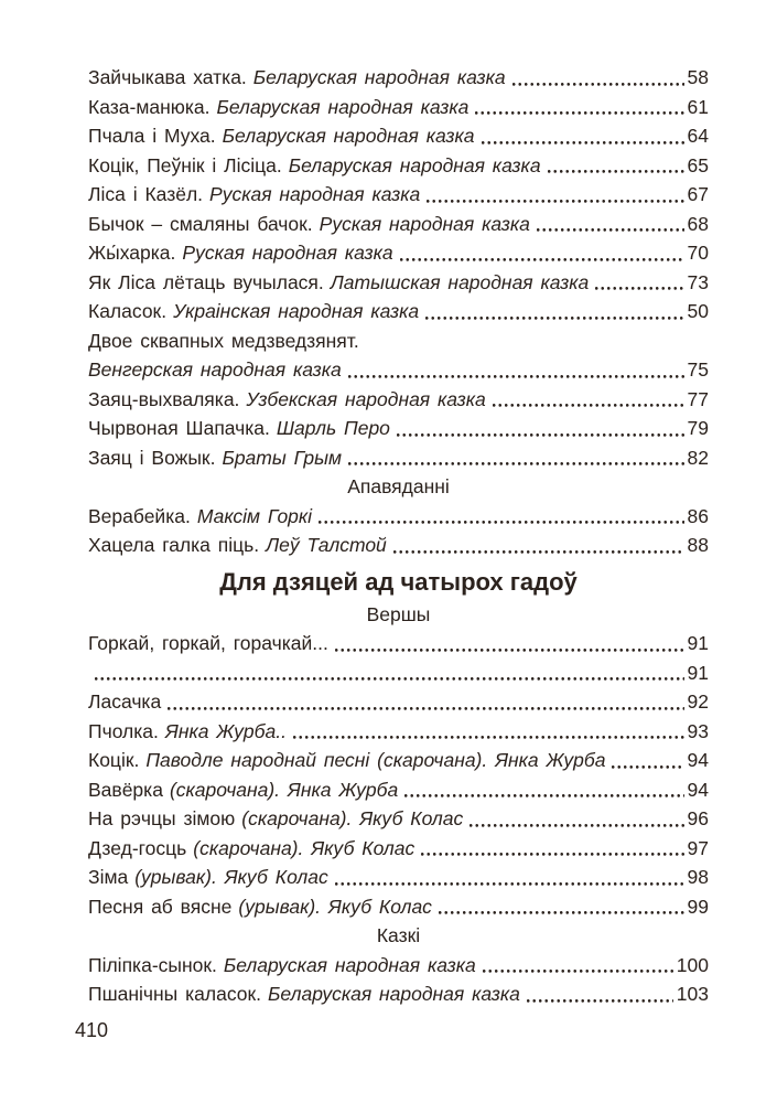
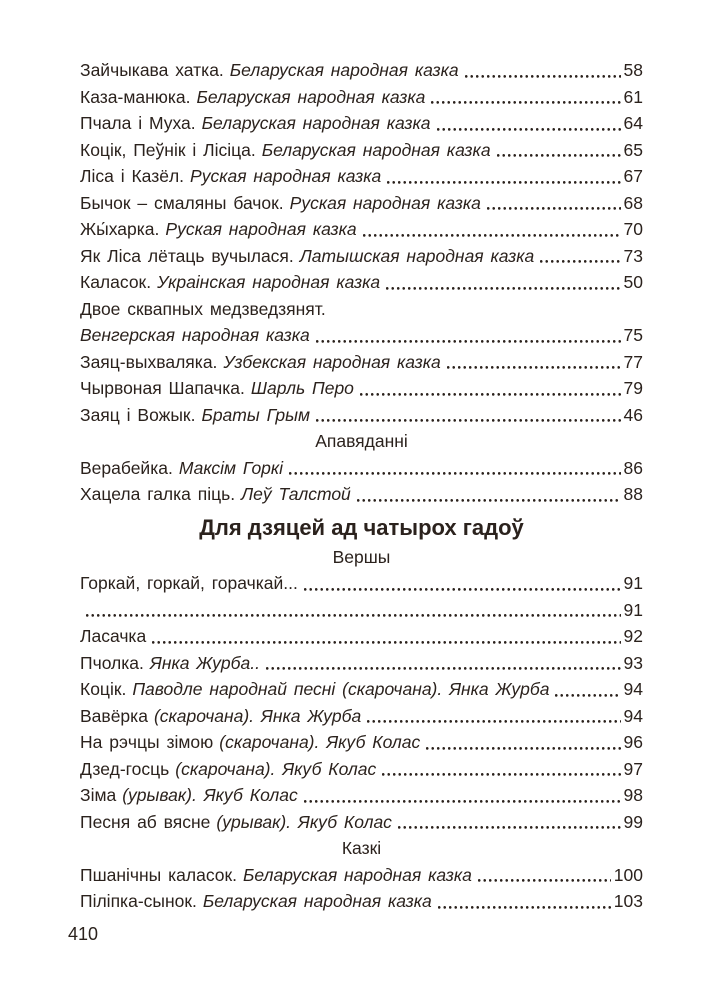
  Зайчыкава хатка.
  Беларуская народная казка
  58
  Каза-манюка.
  Беларуская народная казка
  61
  Пчала і Муха.
  Беларуская народная казка
  64
  Коцік, Пеўнік і Лісіца.
  Беларуская народная казка
  65
  Ліса і Казёл.
  Руская народная казка
  67
  Бычок – смаляны бачок.
  Руская народная казка
  68
  Жы́харка.
  Руская народная казка
  70
  Як Ліса лётаць вучылася.
  Латышская народная казка
  73
  Каласок.
  Украінская народная казка
  50
  Двое сквапных медзведзянят.
  Венгерская народная казка
  75
  Заяц-выхваляка.
  Узбекская народная казка
  77
  Чырвоная Шапачка.
  Шарль Перо
  79
  Заяц і Вожык.
  Браты Грым
- 82
+ 46
  Апавяданні
  Верабейка.
  Максім Горкі
  86
  Хацела галка піць.
  Леў Талстой
  88
  Для дзяцей ад чатырох гадоў
  Вершы
  Горкай, горкай, горачкай...
  91
  91
  Ласачка
  92
  Пчолка.
  Янка Журба..
  93
  Коцік.
  Паводле народнай песні (скарочана). Янка Журба
  94
  Вавёрка
  (скарочана). Янка Журба
  94
  На рэчцы зімою
  (скарочана). Якуб Колас
  96
  Дзед-госць
  (скарочана). Якуб Колас
  97
  Зіма
  (урывак). Якуб Колас
  98
  Песня аб вясне
  (урывак). Якуб Колас
  99
  Казкі
- Піліпка-сынок.
+ Пшанічны каласок.
  Беларуская народная казка
  100
- Пшанічны каласок.
+ Піліпка-сынок.
  Беларуская народная казка
  103
  410
